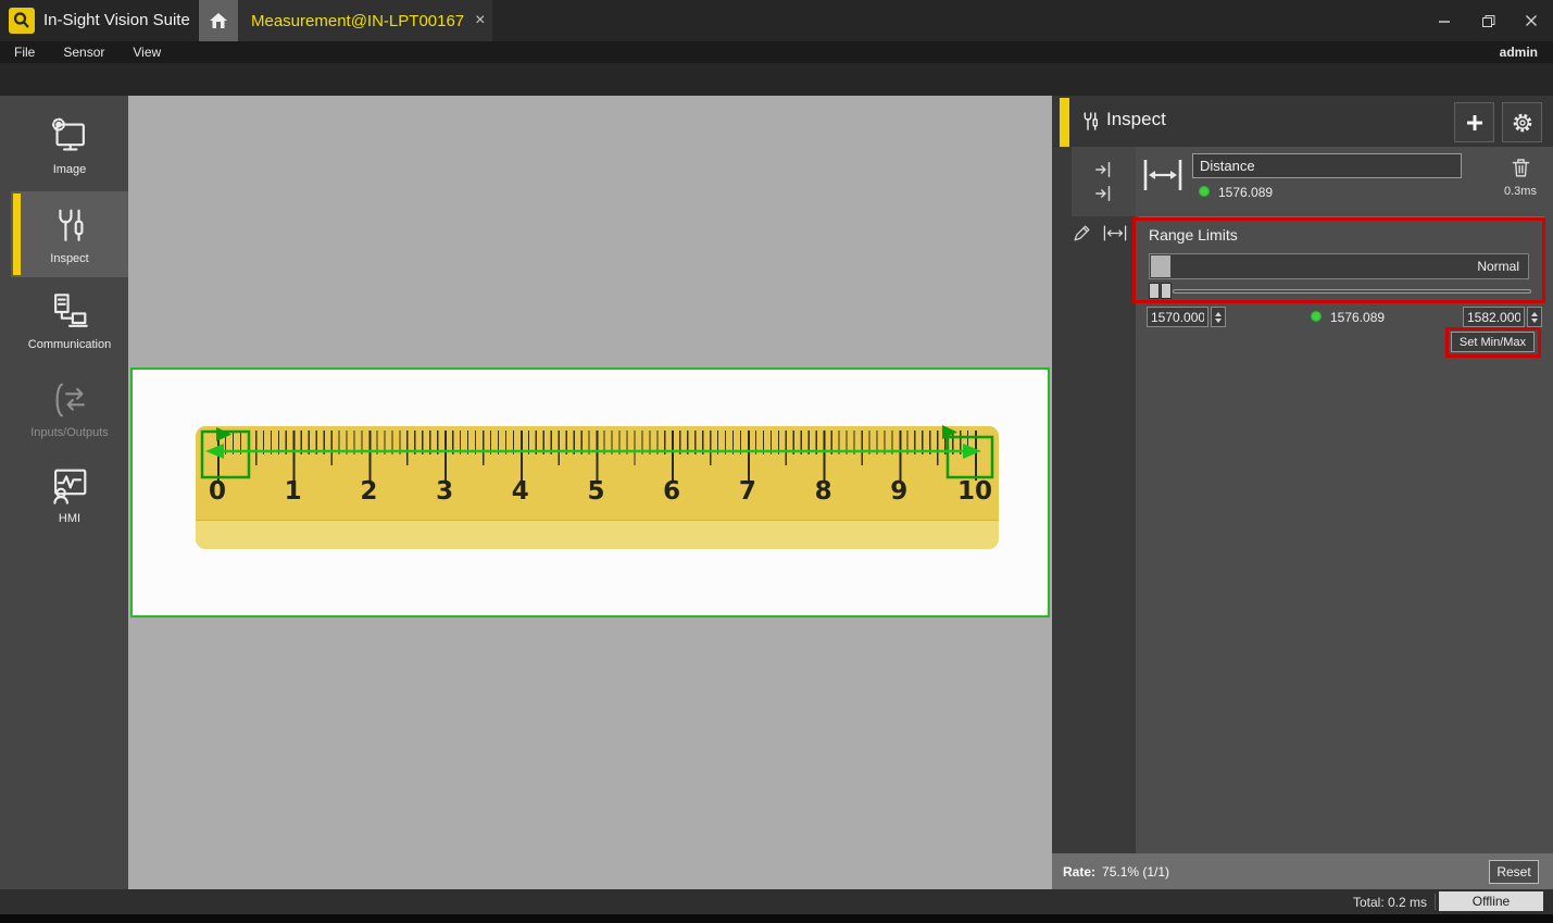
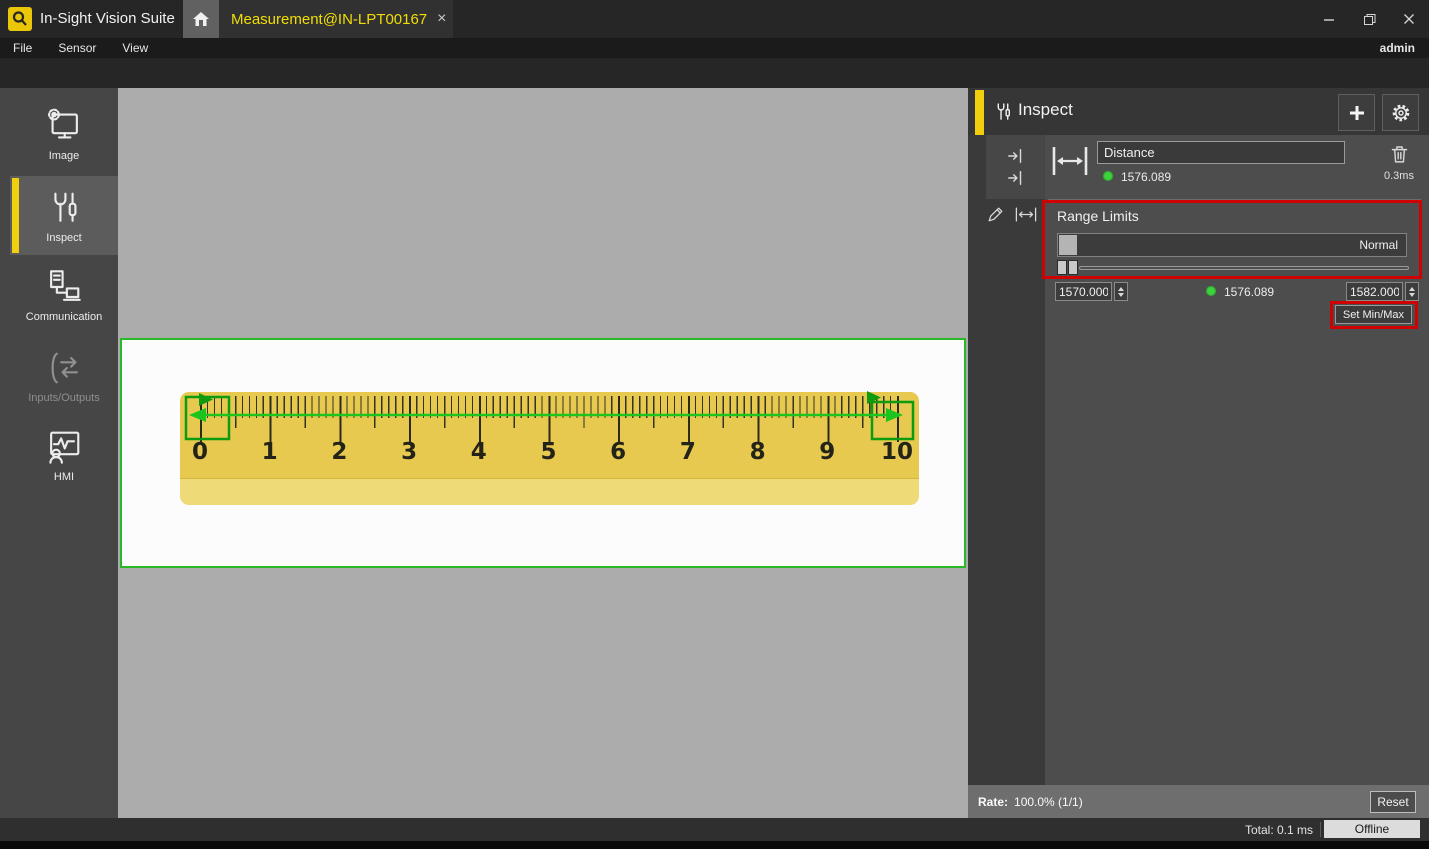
  In-Sight Vision Suite
  Measurement@IN-LPT00167
  ×
  File
  Sensor
  View
  admin
  Image
  Inspect
  Communication
  Inputs/Outputs
  HMI
  0
  1
  2
  3
  4
  5
  6
  7
  8
  9
  10
  Inspect
  Distance
  1576.089
  0.3ms
  Range Limits
  Normal
  1570.000
  1576.089
  1582.000
  Set Min/Max
  Rate:
- 75.1% (1/1)
+ 100.0% (1/1)
  Reset
- Total: 0.2 ms
+ Total: 0.1 ms
  Offline
